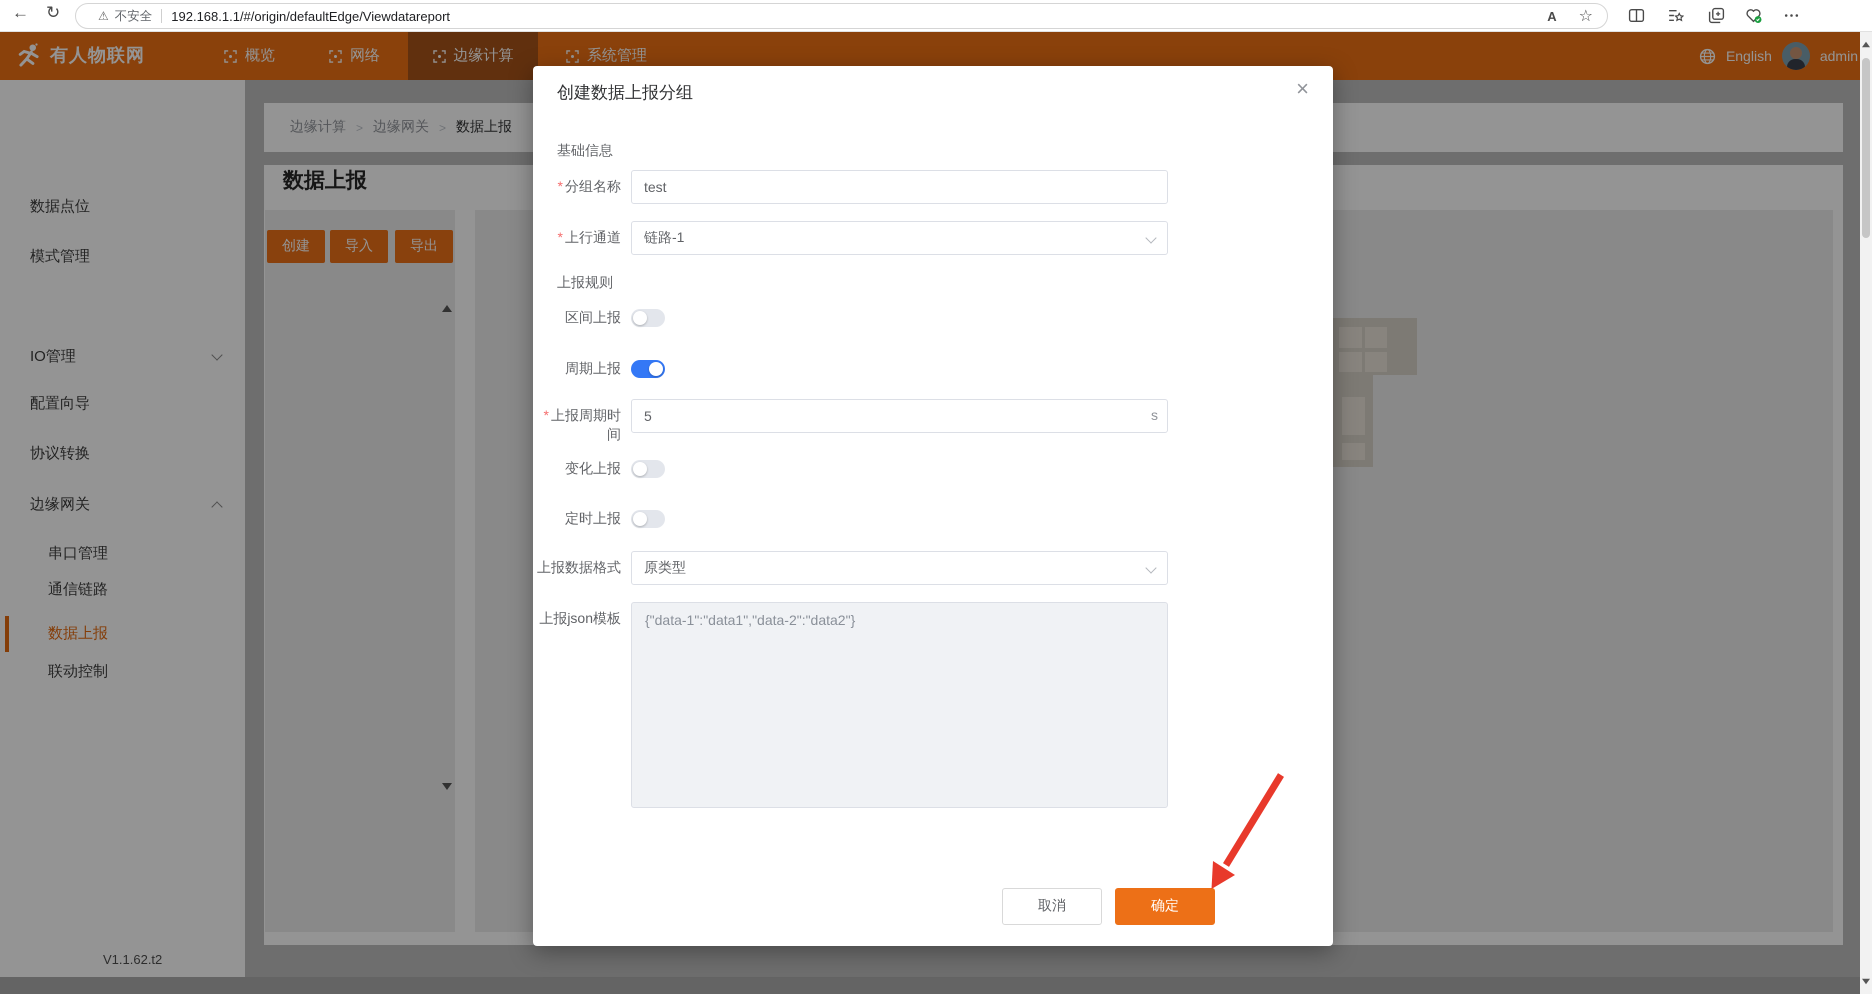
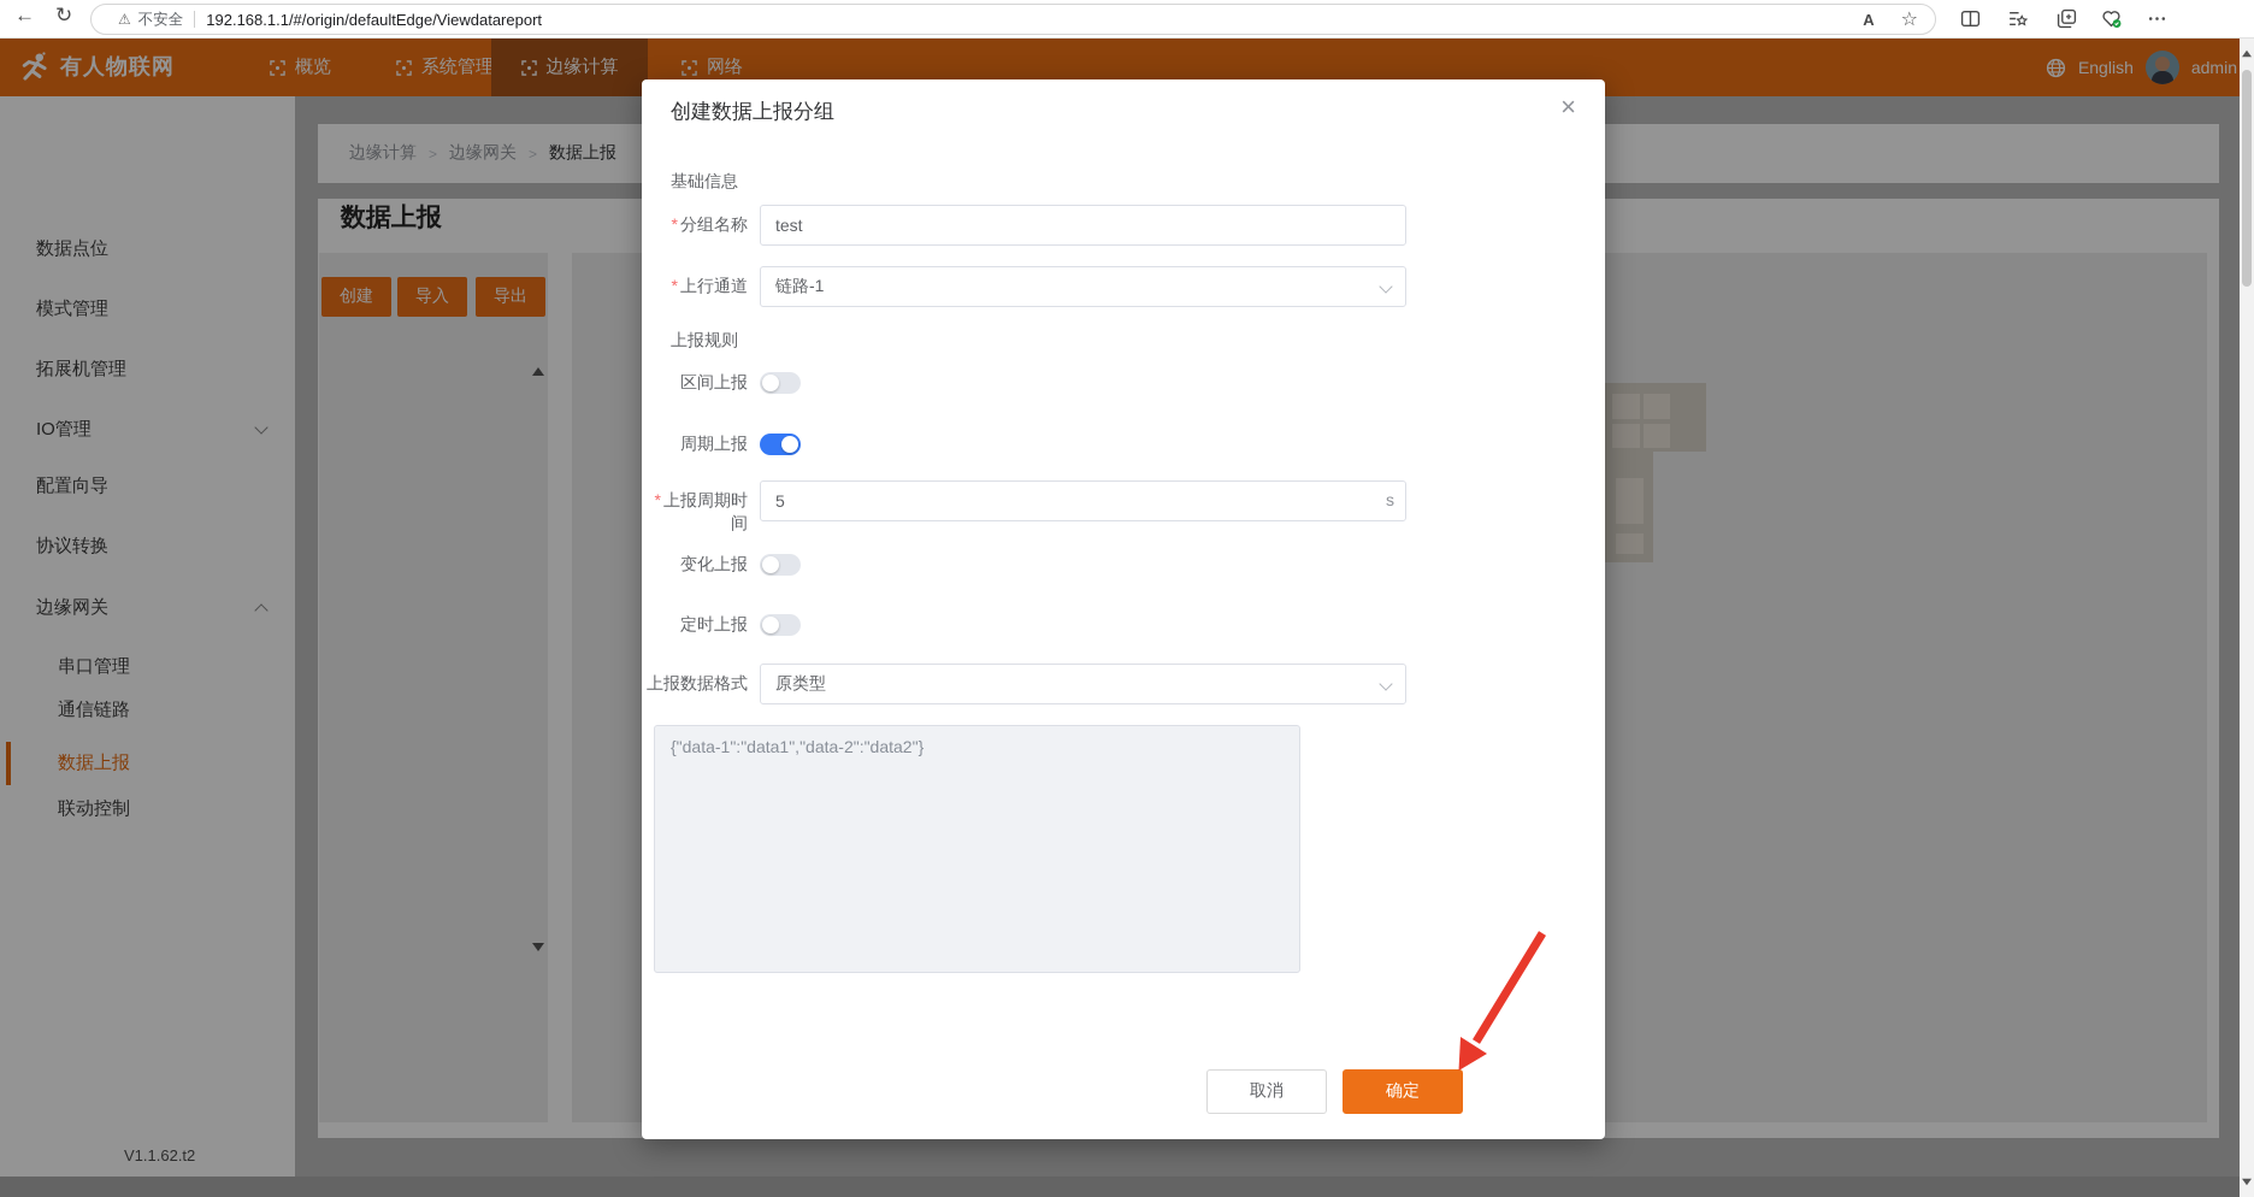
  有人物联网
  概览
- 网络
+ 系统管理
  边缘计算
- 系统管理
+ 网络
  English
  admin
  数据点位
  模式管理
+ 拓展机管理
  IO管理
  配置向导
  协议转换
  边缘网关
  串口管理
  通信链路
  数据上报
  联动控制
  V1.1.62.t2
  边缘计算
  >
  边缘网关
  >
  数据上报
  数据上报
  创建
  导入
  导出
  创建数据上报分组
  ×
  基础信息
  * 分组名称
  test
  * 上行通道
  链路-1
  上报规则
  区间上报
  周期上报
  * 上报周期时间
  5
  s
  变化上报
  定时上报
  上报数据格式
  原类型
- 上报json模板
  {"data-1":"data1","data-2":"data2"}
  取消
  确定
  ←
  ↻
  ⚠
  不安全
  192.168.1.1/#/origin/defaultEdge/Viewdatareport
  A
  ☆
